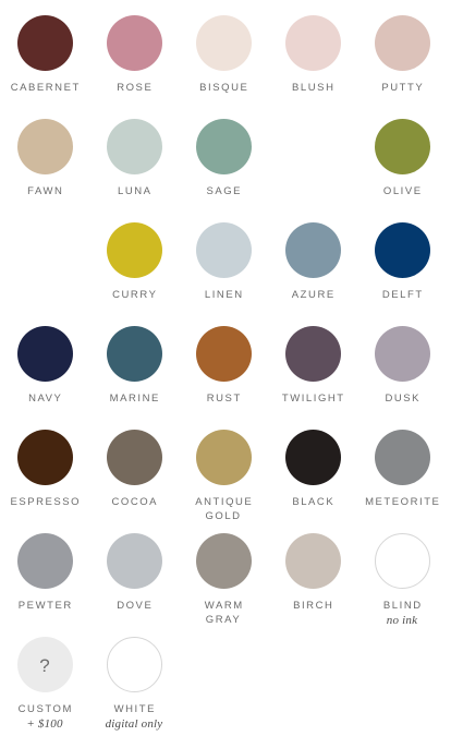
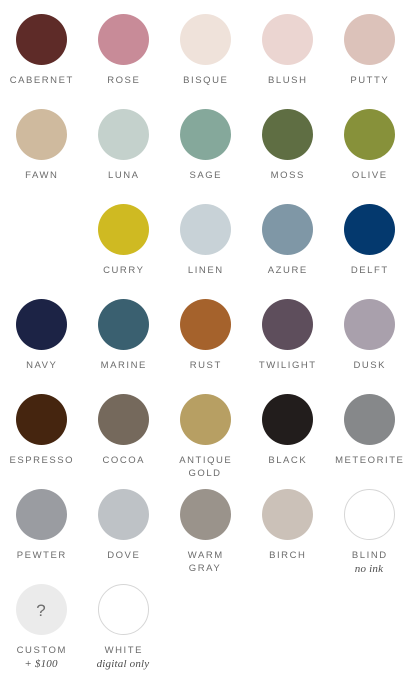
  CABERNET
  ROSE
  BISQUE
  BLUSH
  PUTTY
  FAWN
  LUNA
  SAGE
+ MOSS
  OLIVE
  CURRY
  LINEN
  AZURE
  DELFT
  NAVY
  MARINE
  RUST
  TWILIGHT
  DUSK
  ESPRESSO
  COCOA
  ANTIQUE
  GOLD
  BLACK
  METEORITE
  PEWTER
  DOVE
  WARM
  GRAY
  BIRCH
  BLIND
  no ink
  ?
  CUSTOM
  + $100
  WHITE
  digital only
